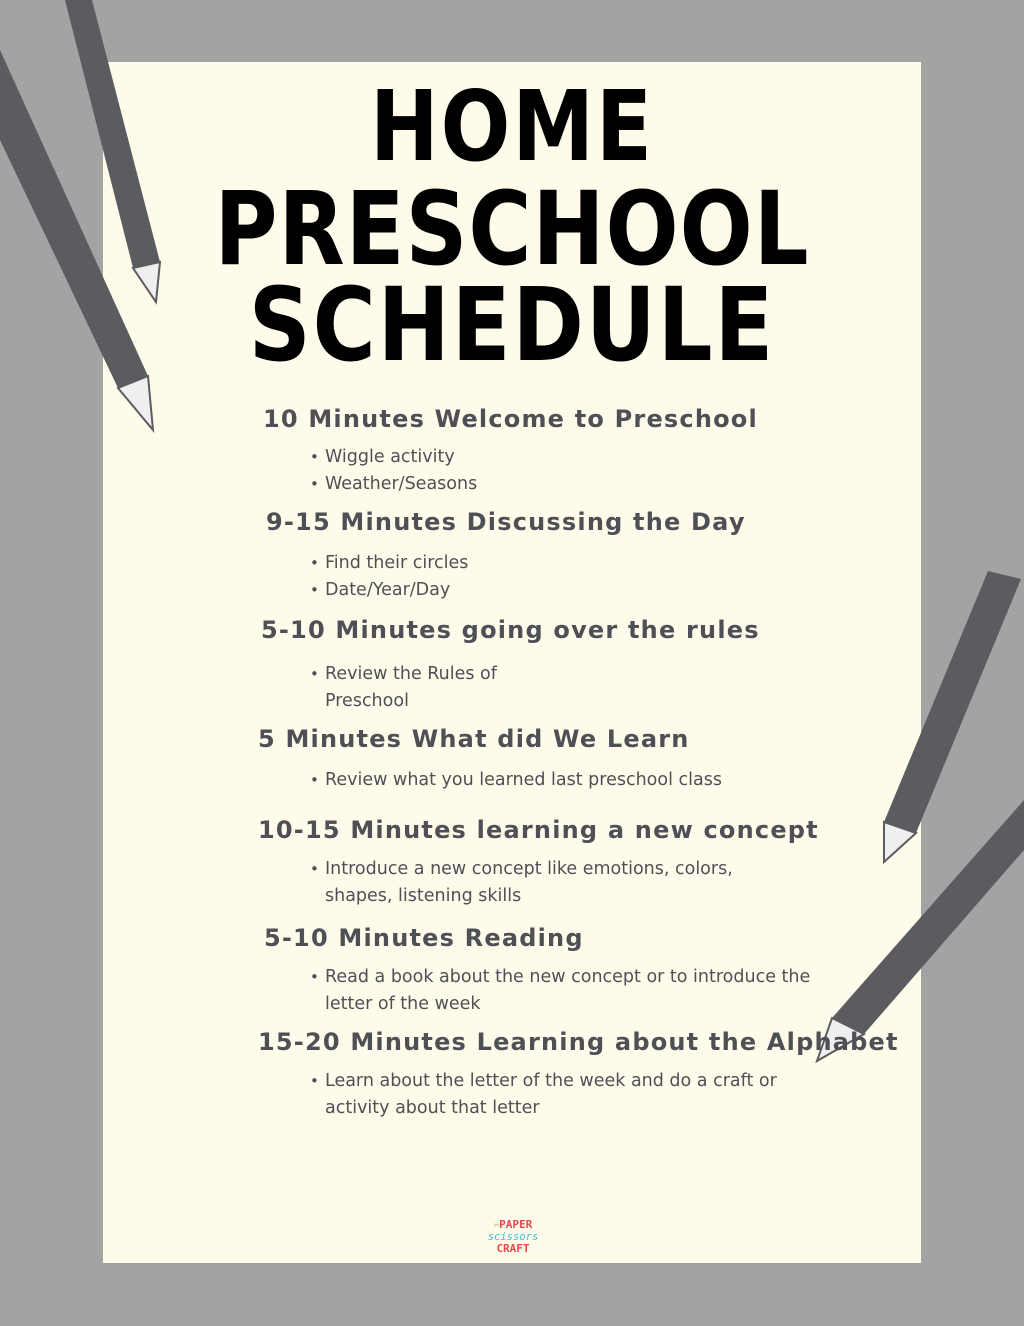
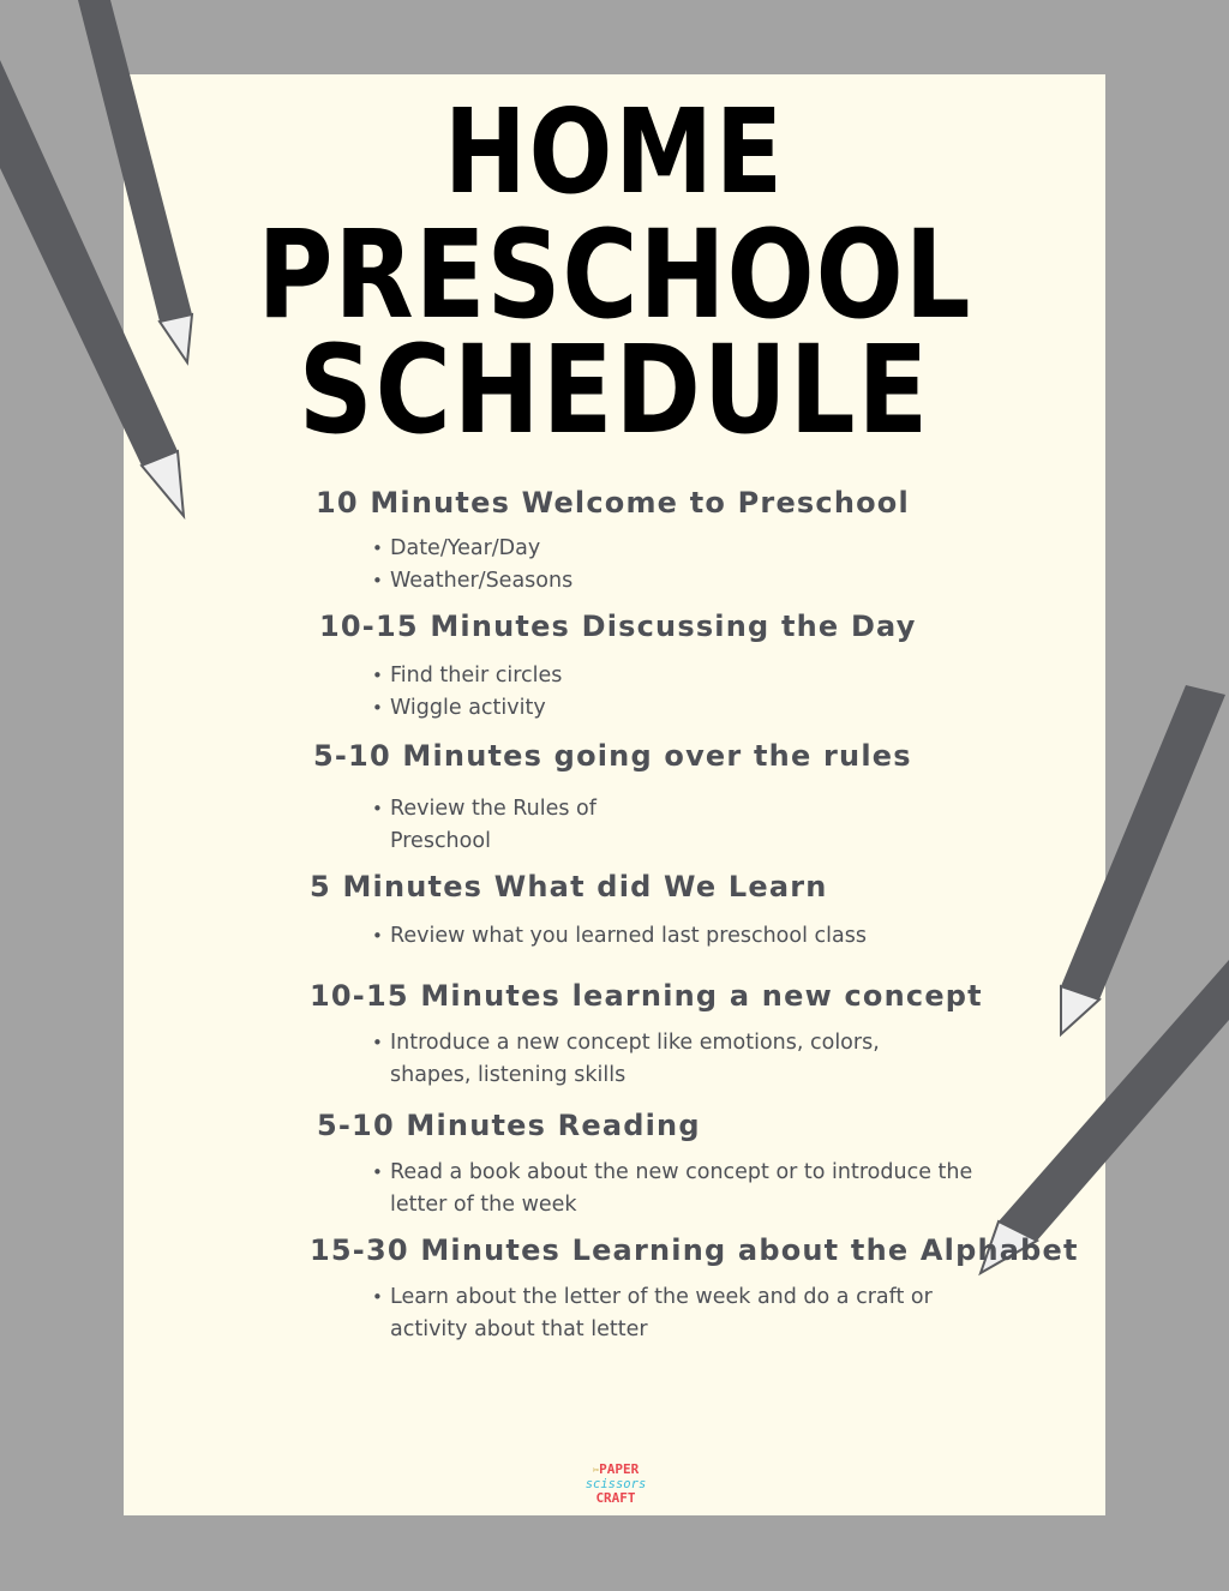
  HOME
  PRESCHOOL
  SCHEDULE
  10 Minutes Welcome to Preschool
- Wiggle activity
+ Date/Year/Day
  Weather/Seasons
- 9-15 Minutes Discussing the Day
+ 10-15 Minutes Discussing the Day
  Find their circles
- Date/Year/Day
+ Wiggle activity
  5-10 Minutes going over the rules
  Review the Rules of Preschool
  5 Minutes What did We Learn
  Review what you learned last preschool class
  10-15 Minutes learning a new concept
  Introduce a new concept like emotions, colors, shapes, listening skills
  5-10 Minutes Reading
  Read a book about the new concept or to introduce the letter of the week
- 15-20 Minutes Learning about the Alphabet
+ 15-30 Minutes Learning about the Alphabet
  Learn about the letter of the week and do a craft or activity about that letter
  ✂PAPER
  scissors
  CRAFT
